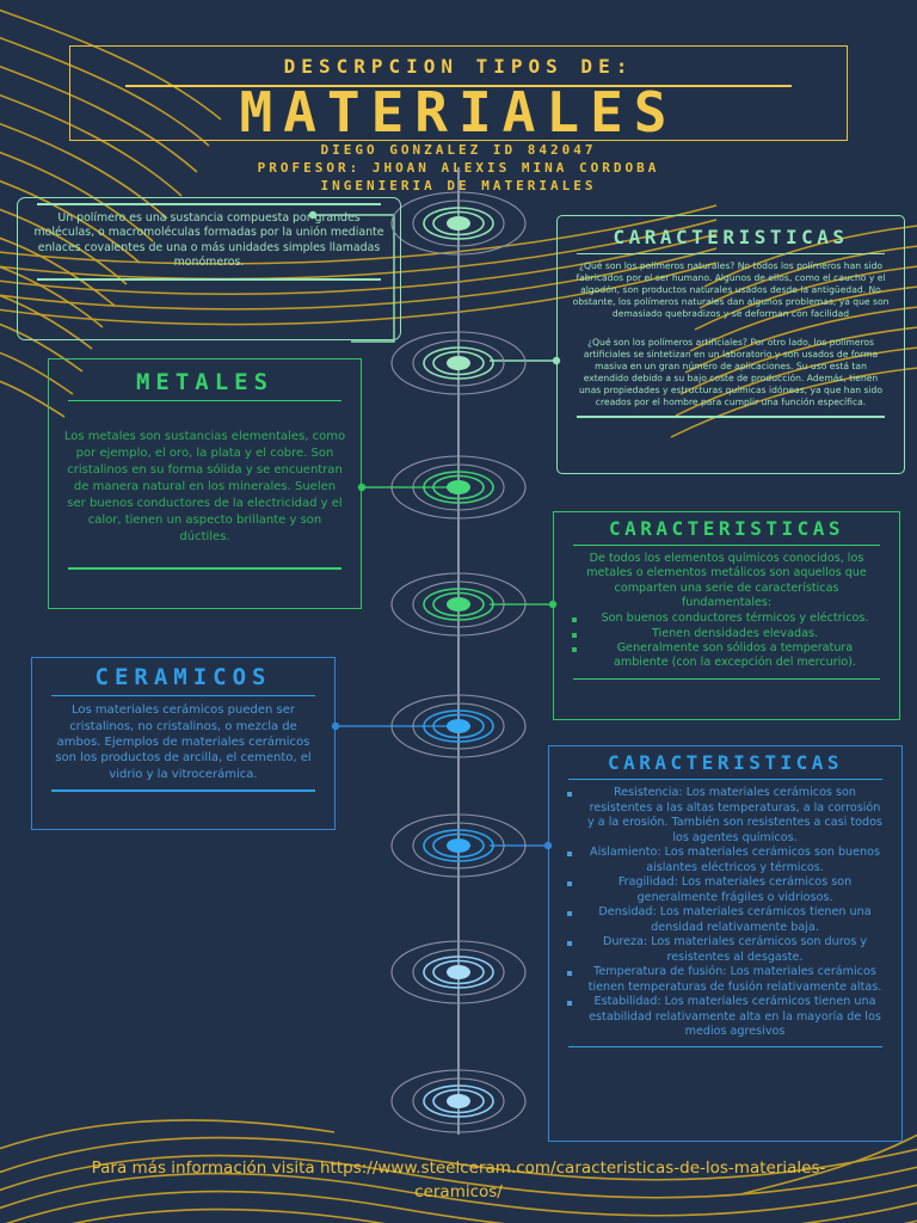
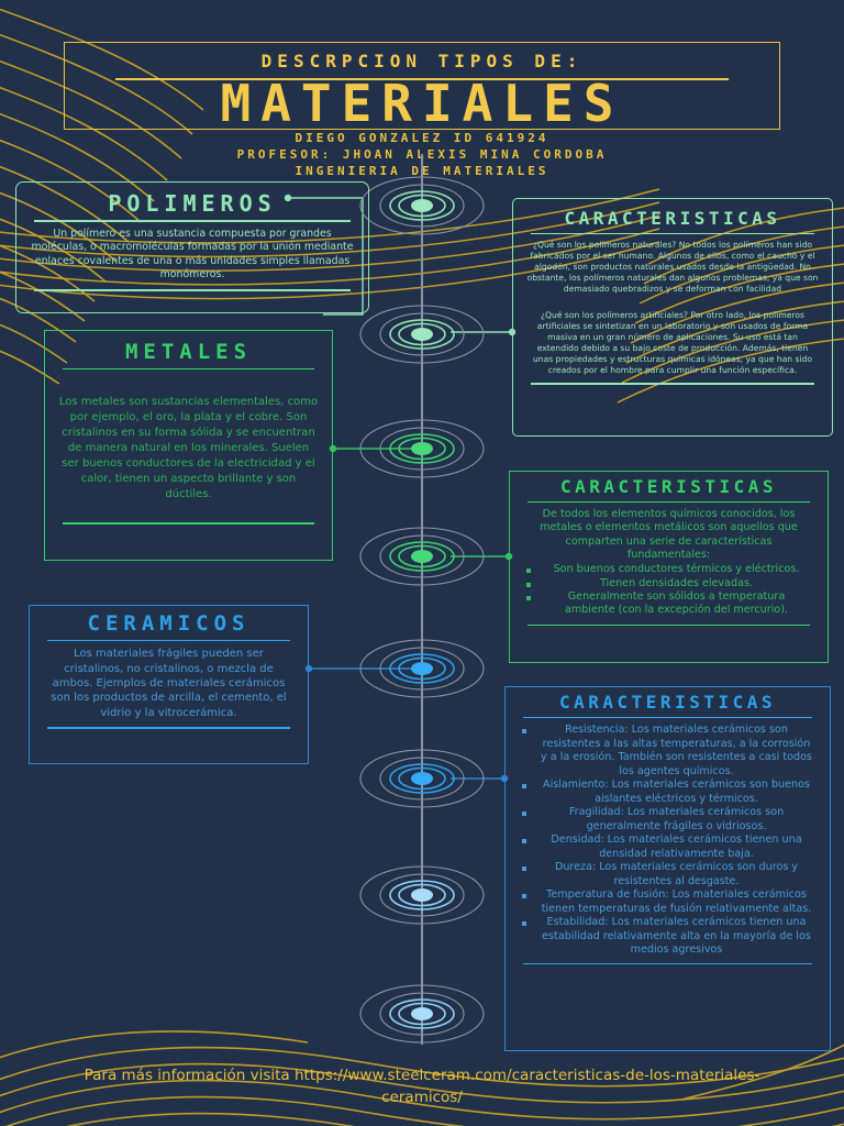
  DESCRPCION TIPOS DE:
  MATERIALES
- DIEGO GONZALEZ ID 842047
+ DIEGO GONZALEZ ID 641924
  PROFESOR: JHOAN AEXIS MINA CORDOBA
  INGENIERIA DE MATERIALES
+ POLIMEROS
  Un polímero es una sustancia compuesta por grandes moléculas, o macromoléculas formadas por la unión mediante enlaces covalentes de una o más unidades simples llamadas monómeros.
  CARACTERISTICAS
  ¿Qué son los polímeros naturales? No todos los polímeros han sido fabricados por el ser humano. Algunos de ellos, como el caucho y el algodón, son productos naturales usados desde la antigüedad. No obstante, los polímeros naturales dan algunos problemas, ya que son demasiado quebradizos y se deforman con facilidad
  ¿Qué son los polímeros artificiales? Por otro lado, los polímeros artificiales se sintetizan en un laboratorio y son usados de forma masiva en un gran número de aplicaciones. Su uso está tan extendido debido a su bajo coste de producción. Además, tienen unas propiedades y estructuras químicas idóneas, ya que han sido creados por el hombre para cumplir una función específica.
  METALES
  Los metales son sustancias elementales, como por ejemplo, el oro, la plata y el cobre. Son cristalinos en su forma sólida y se encuentran de manera natural en los minerales. Suelen ser buenos conductores de la electricidad y el calor, tienen un aspecto brillante y son dúctiles.
  CARACTERISTICAS
  De todos los elementos químicos conocidos, los metales o elementos metálicos son aquellos que comparten una serie de características fundamentales:
  Son buenos conductores térmicos y eléctricos.
  Tienen densidades elevadas.
  Generalmente son sólidos a temperatura ambiente (con la excepción del mercurio).
  CERAMICOS
- Los materiales cerámicos pueden ser cristalinos, no cristalinos, o mezcla de ambos. Ejemplos de materiales cerámicos son los productos de arcilla, el cemento, el vidrio y la vitrocerámica.
+ Los materiales frágiles pueden ser cristalinos, no cristalinos, o mezcla de ambos. Ejemplos de materiales cerámicos son los productos de arcilla, el cemento, el vidrio y la vitrocerámica.
  CARACTERISTICAS
  Resistencia: Los materiales cerámicos son resistentes a las altas temperaturas, a la corrosión y a la erosión. También son resistentes a casi todos los agentes químicos.
  Aislamiento: Los materiales cerámicos son buenos aislantes eléctricos y térmicos.
  Fragilidad: Los materiales cerámicos son generalmente frágiles o vidriosos.
  Densidad: Los materiales cerámicos tienen una densidad relativamente baja.
  Dureza: Los materiales cerámicos son duros y resistentes al desgaste.
  Temperatura de fusión: Los materiales cerámicos tienen temperaturas de fusión relativamente altas.
  Estabilidad: Los materiales cerámicos tienen una estabilidad relativamente alta en la mayoría de los medios agresivos
  Para más información visita https://www.steelceram.com/caracteristicas-de-los-materiales-ceramicos/
